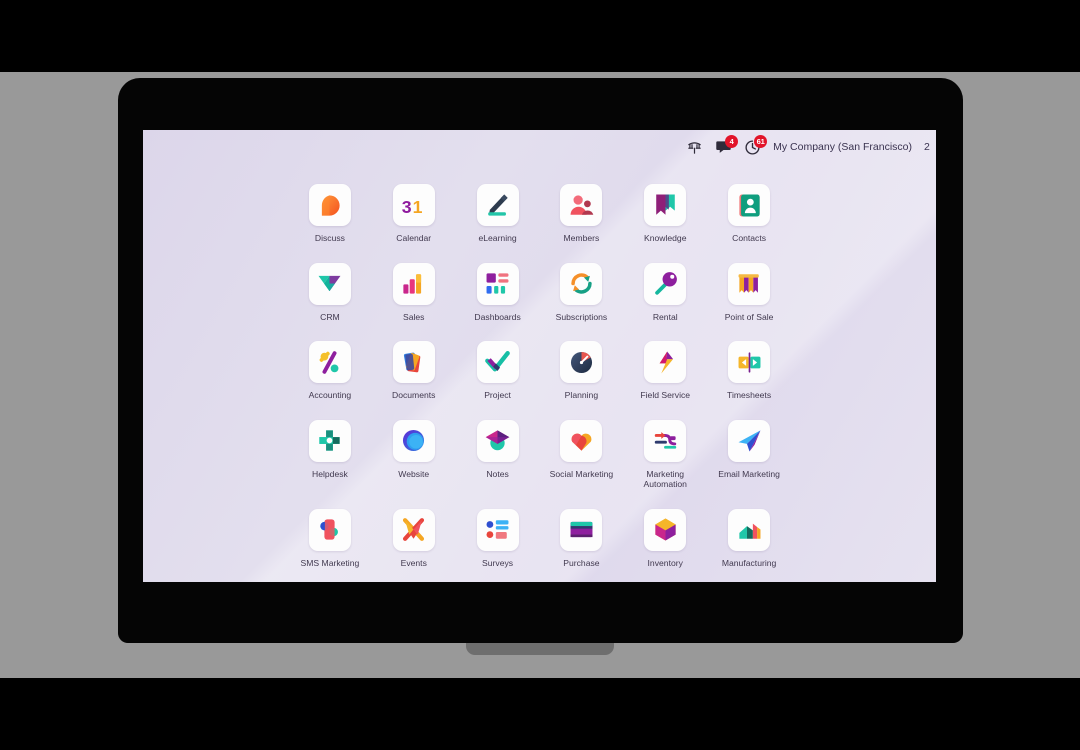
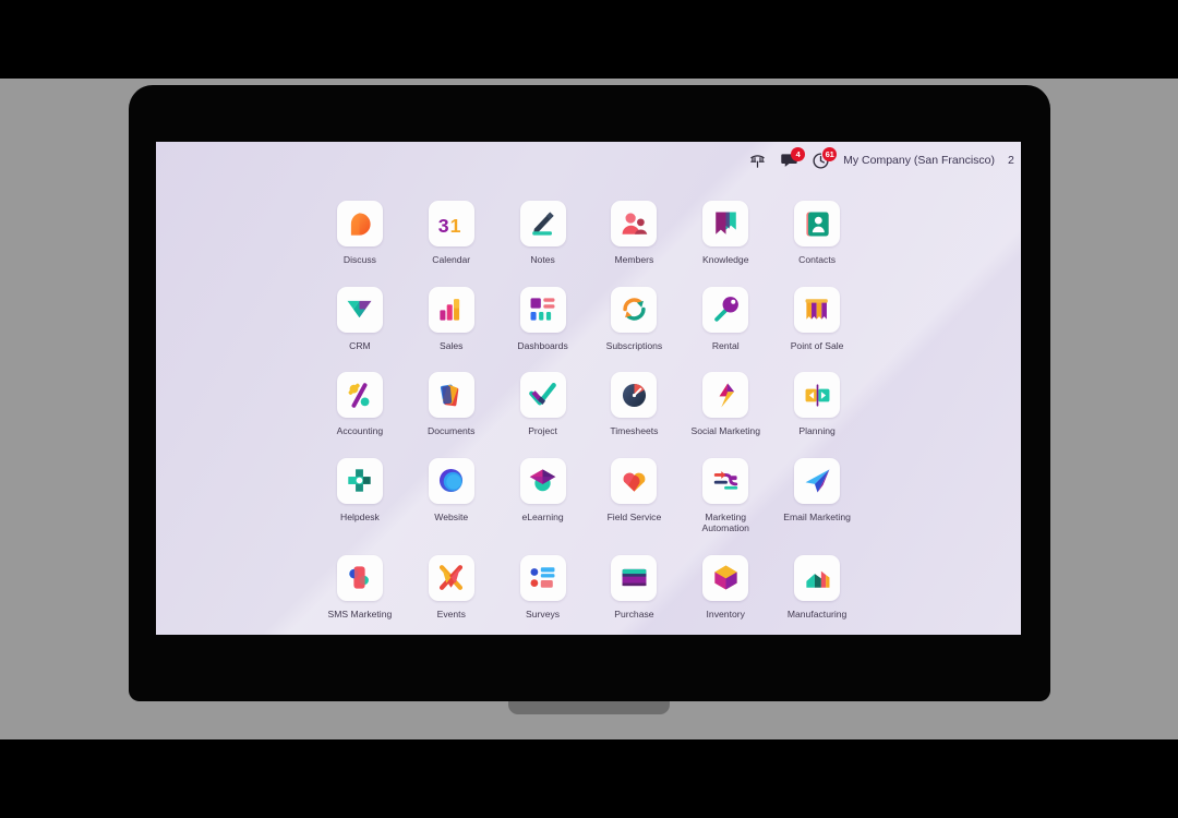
  4
  61
  My Company (San Francisco)
  2
  Discuss
  3
  1
  Calendar
- eLearning
+ Notes
  Members
  Knowledge
  Contacts
  CRM
  Sales
  Dashboards
  Subscriptions
  Rental
  Point of Sale
  Accounting
  Documents
  Project
- Planning
+ Timesheets
- Field Service
+ Social Marketing
- Timesheets
+ Planning
  Helpdesk
  Website
- Notes
+ eLearning
- Social Marketing
+ Field Service
  Marketing Automation
  Email Marketing
  SMS Marketing
  Events
  Surveys
  Purchase
  Inventory
  Manufacturing
